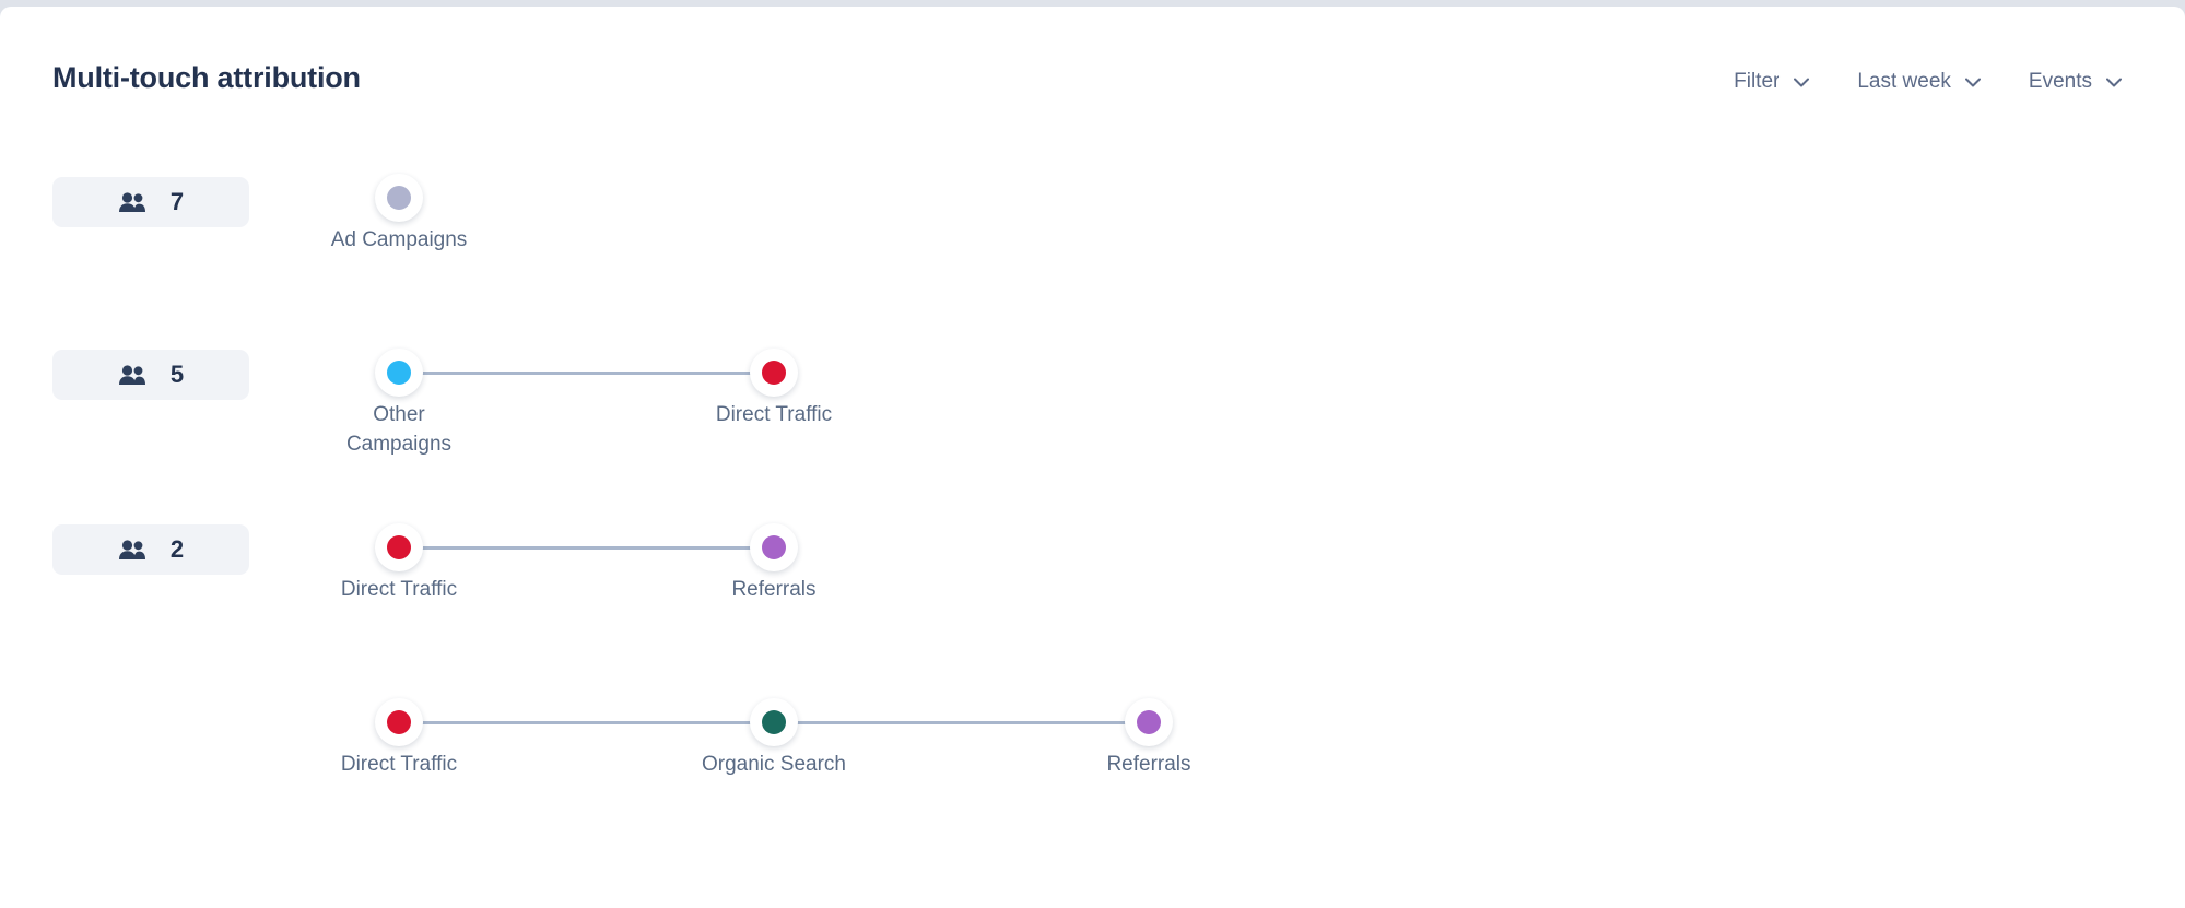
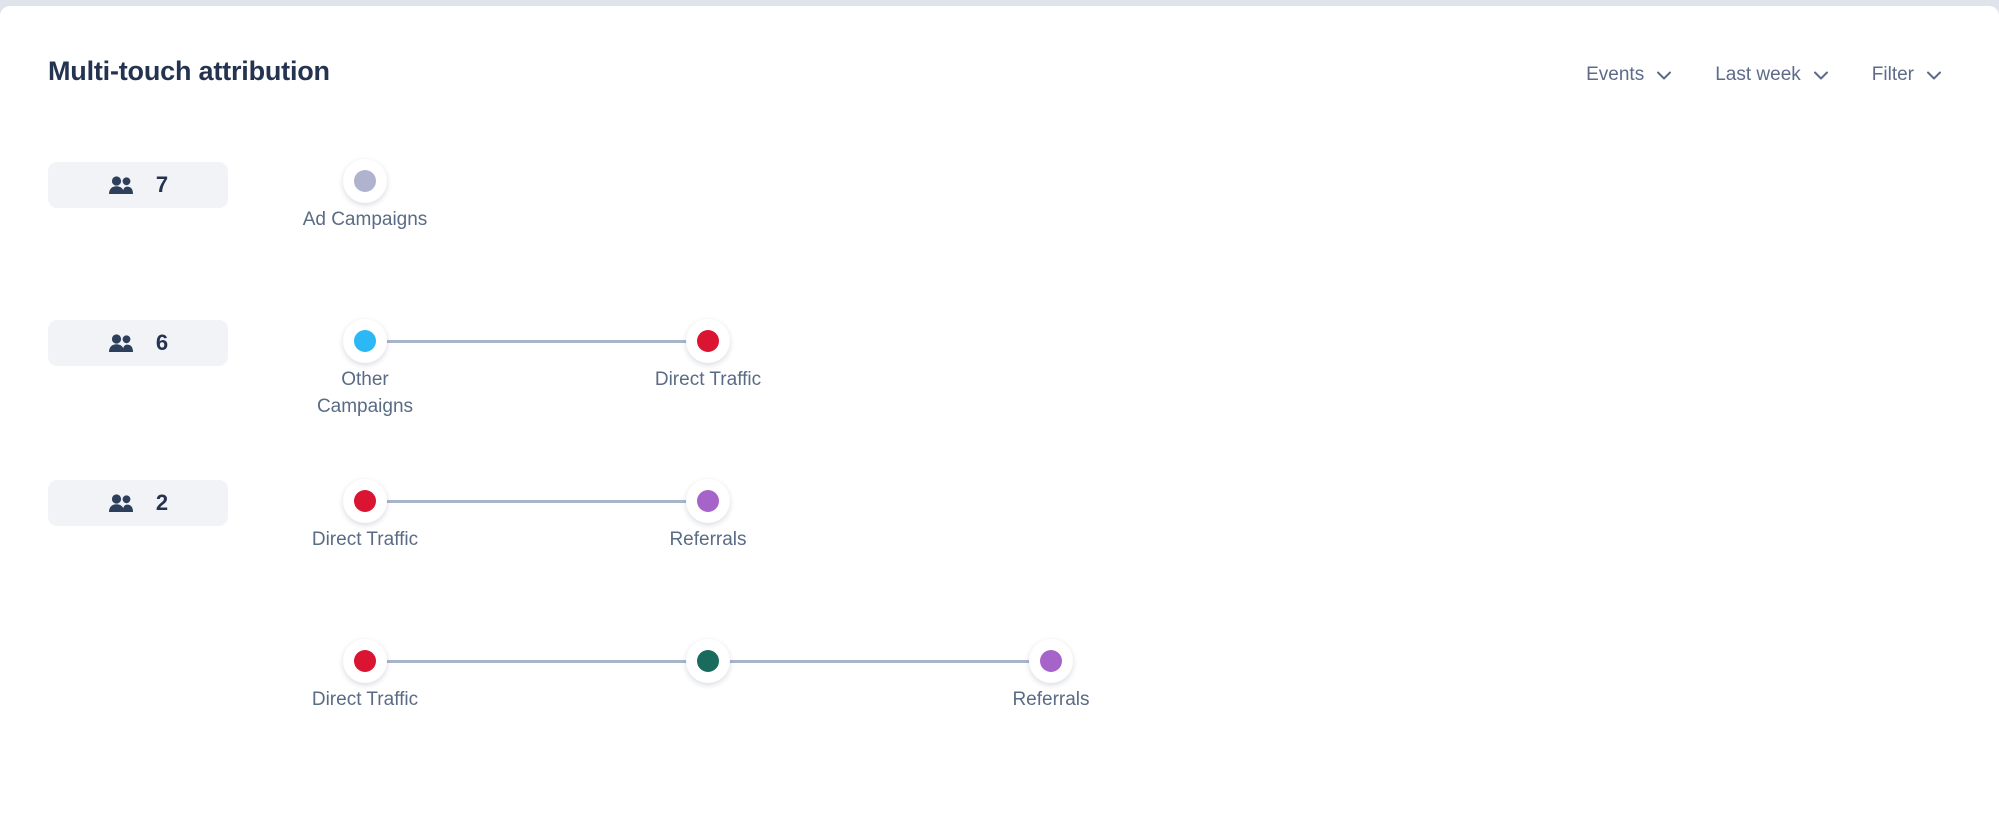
  Multi-touch attribution
- Filter
+ Events
  Last week
- Events
+ Filter
  7
  Ad Campaigns
- 5
+ 6
  Other
  Campaigns
  Direct Traffic
  2
  Direct Traffic
  Referrals
  Direct Traffic
- Organic Search
  Referrals
